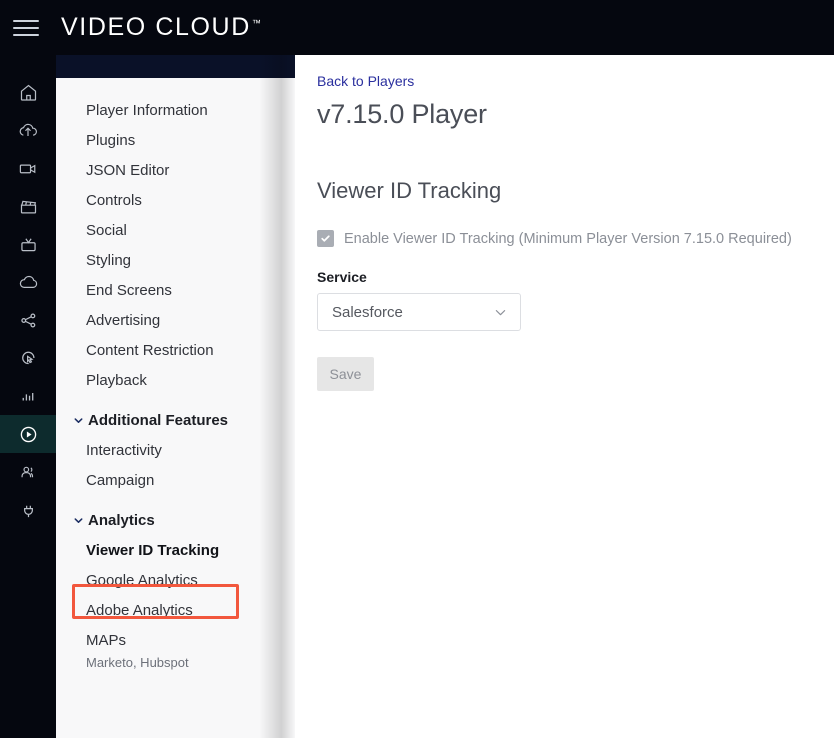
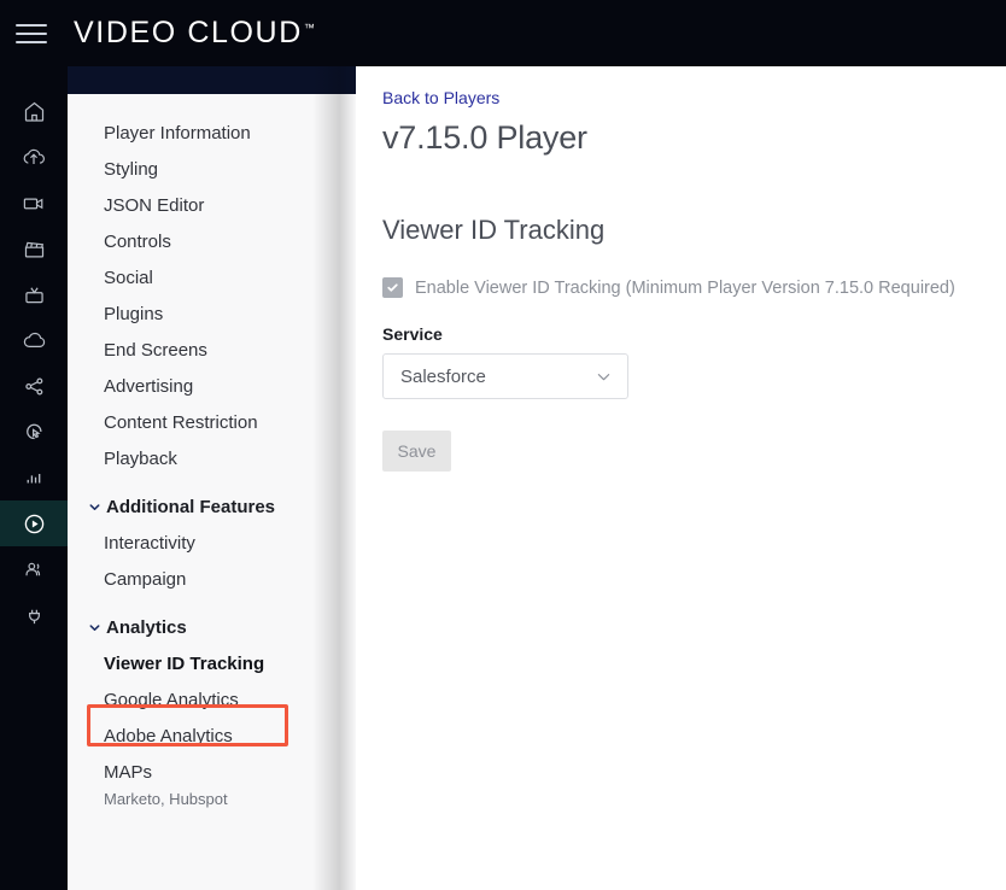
  VIDEO CLOUD™
  Player Information
- Plugins
+ Styling
  JSON Editor
  Controls
  Social
- Styling
+ Plugins
  End Screens
  Advertising
  Content Restriction
  Playback
  Additional Features
  Interactivity
  Campaign
  Analytics
  Viewer ID Tracking
  Google Analytics
  Adobe Analytics
  MAPs
  Marketo, Hubspot
  Back to Players
  v7.15.0 Player
  Viewer ID Tracking
  Enable Viewer ID Tracking (Minimum Player Version 7.15.0 Required)
  Service
  Salesforce
  Save
